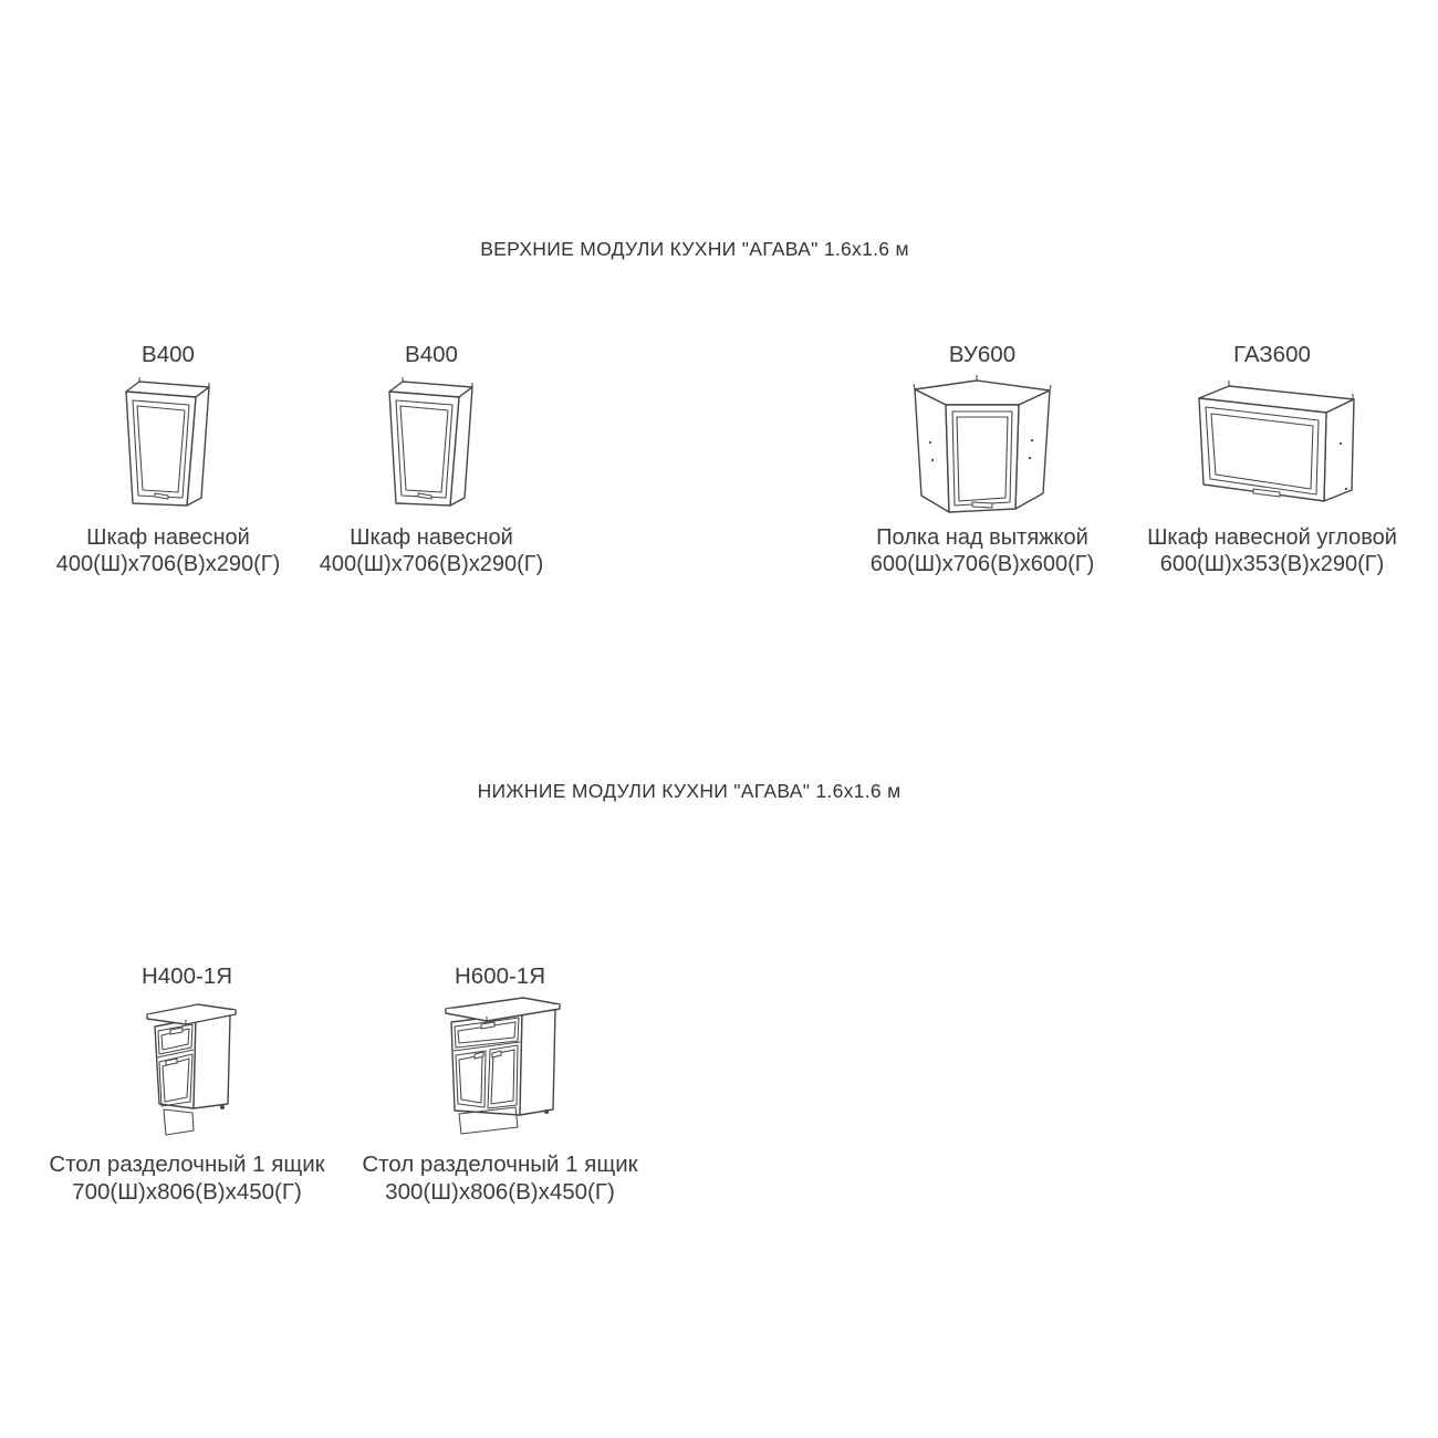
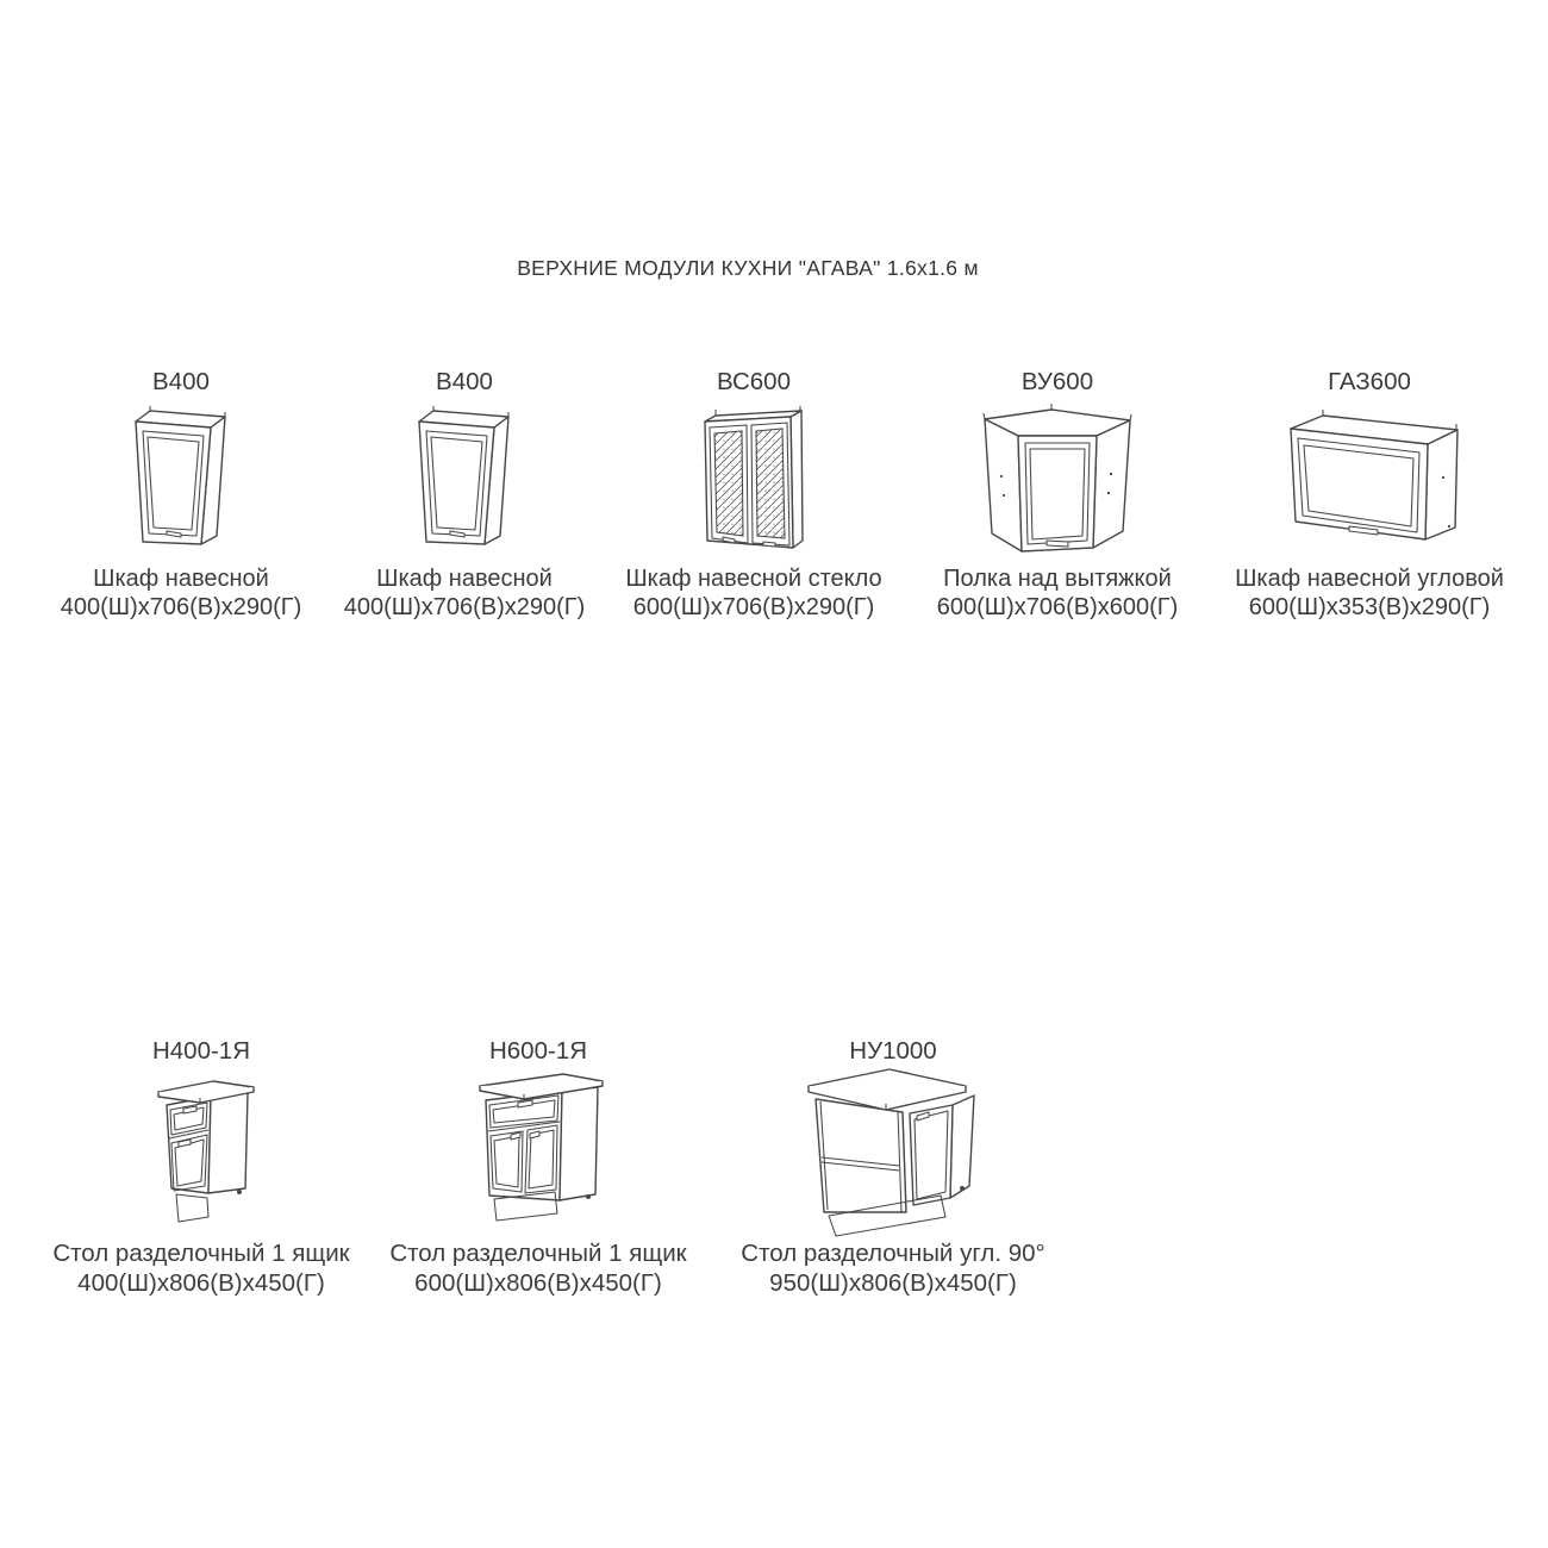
  ВЕРХНИЕ МОДУЛИ КУХНИ "АГАВА" 1.6х1.6 м
  В400
  Шкаф навесной
  400(Ш)х706(В)х290(Г)
  В400
  Шкаф навесной
  400(Ш)х706(В)х290(Г)
+ ВС600
+ Шкаф навесной стекло
+ 600(Ш)х706(В)х290(Г)
  ВУ600
  Полка над вытяжкой
  600(Ш)х706(В)х600(Г)
  ГАЗ600
  Шкаф навесной угловой
  600(Ш)х353(В)х290(Г)
- НИЖНИЕ МОДУЛИ КУХНИ "АГАВА" 1.6х1.6 м
  Н400-1Я
  Стол разделочный 1 ящик
- 700(Ш)х806(В)х450(Г)
+ 400(Ш)х806(В)х450(Г)
  Н600-1Я
  Стол разделочный 1 ящик
- 300(Ш)х806(В)х450(Г)
+ 600(Ш)х806(В)х450(Г)
+ НУ1000
+ Стол разделочный угл. 90°
+ 950(Ш)х806(В)х450(Г)
